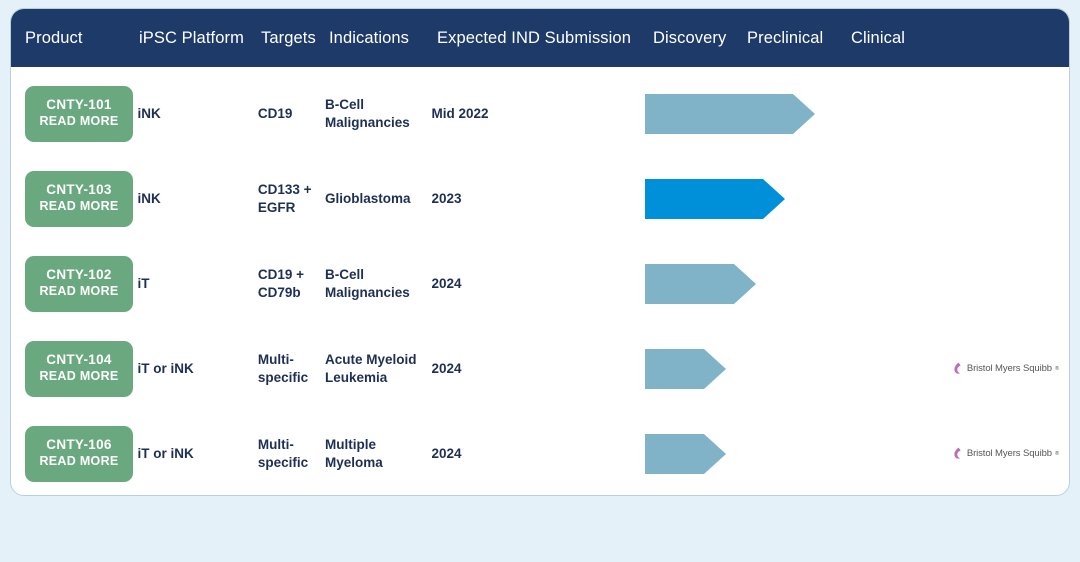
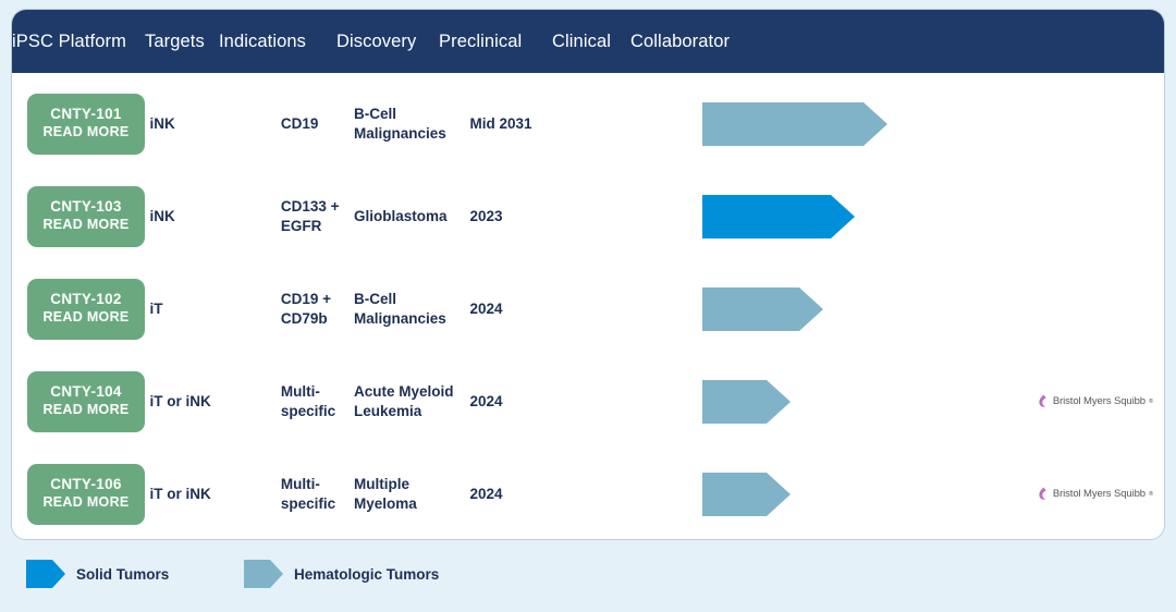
- Product
  iPSC Platform
  Targets
  Indications
- Expected IND Submission
  Discovery
  Preclinical
  Clinical
+ Collaborator
  CNTY-101
  READ MORE
  iNK
  CD19
  B-Cell Malignancies
- Mid 2022
+ Mid 2031
  CNTY-103
  READ MORE
  iNK
  CD133 + EGFR
  Glioblastoma
  2023
  CNTY-102
  READ MORE
  iT
  CD19 + CD79b
  B-Cell Malignancies
  2024
  CNTY-104
  READ MORE
  iT or iNK
  Multi-specific
  Acute Myeloid Leukemia
  2024
  Bristol Myers Squibb
  CNTY-106
  READ MORE
  iT or iNK
  Multi-specific
  Multiple Myeloma
  2024
  Bristol Myers Squibb
+ Solid Tumors
+ Hematologic Tumors
